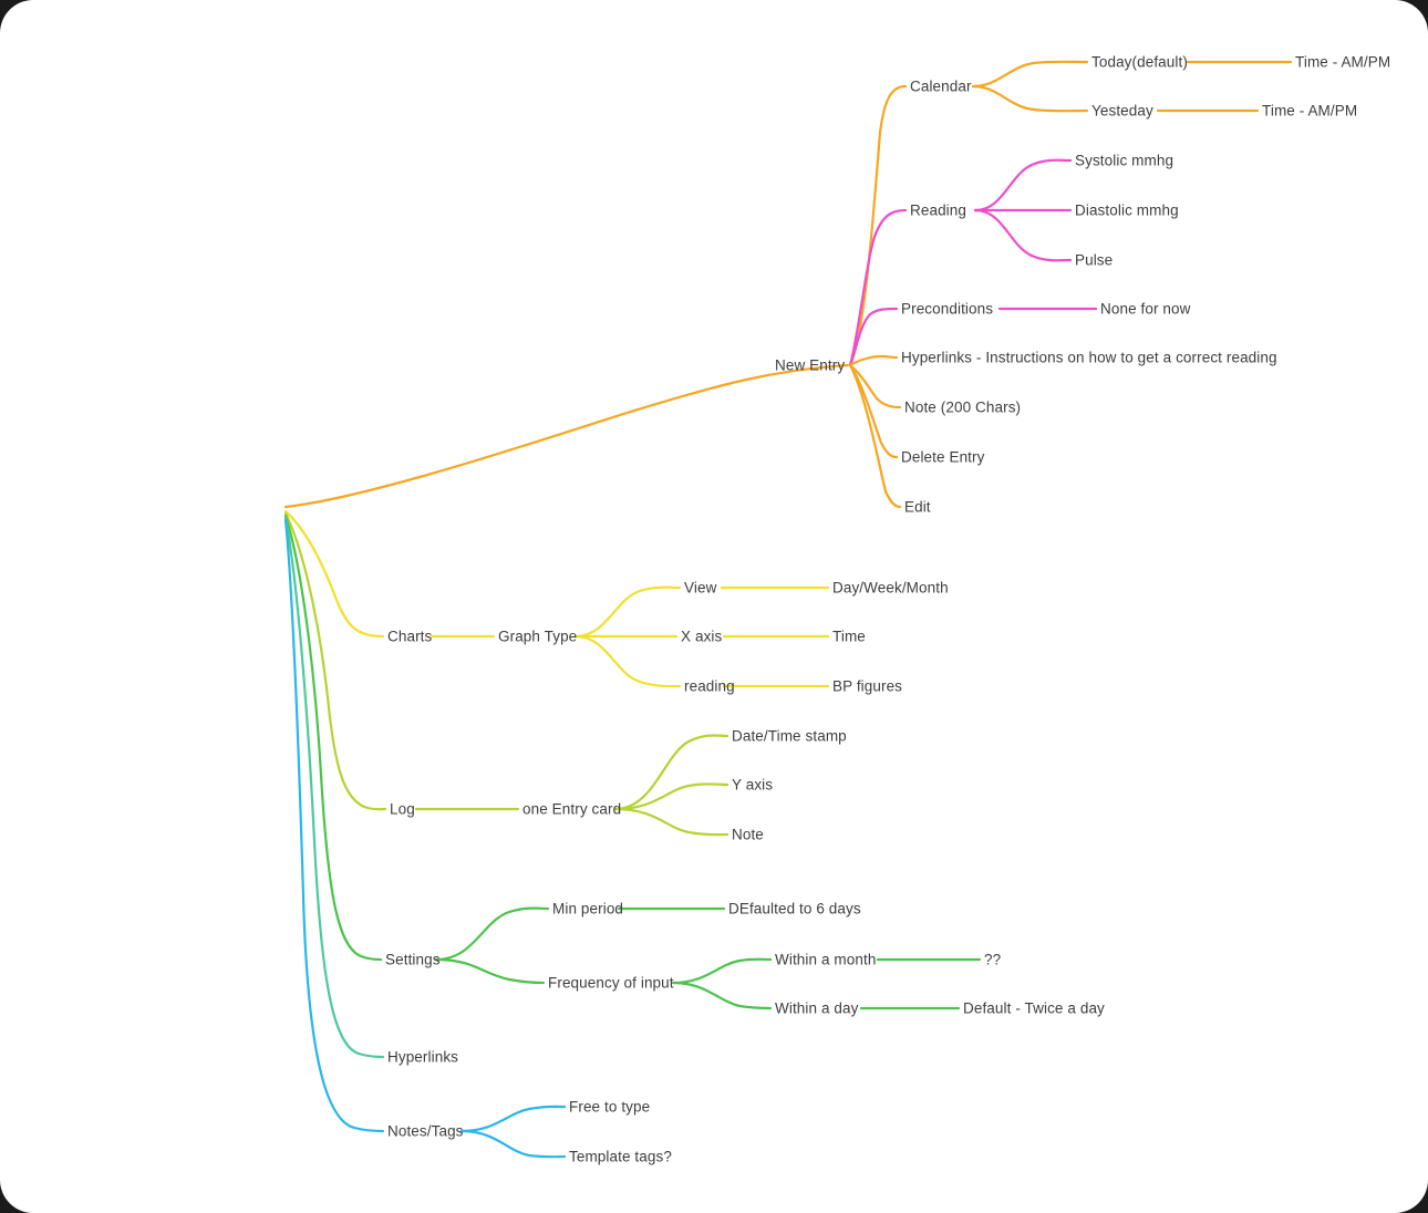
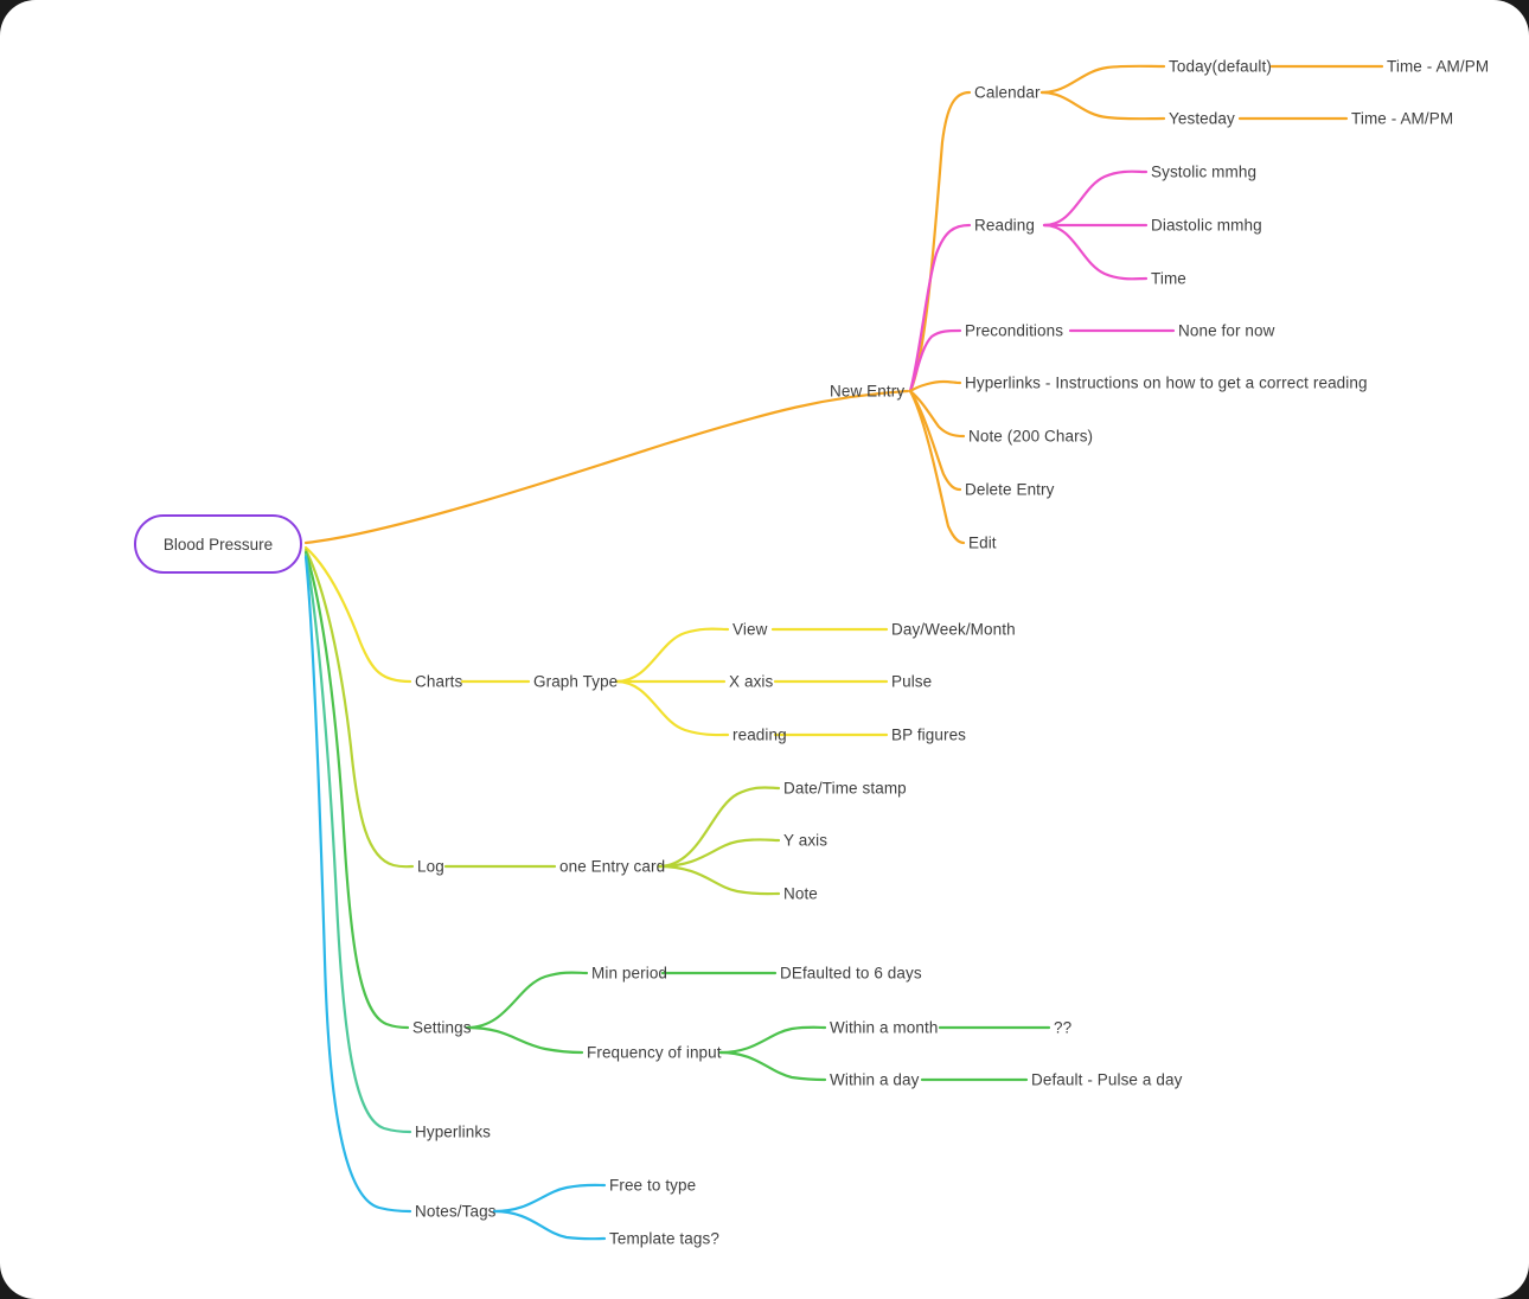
+ Blood Pressure
  New Entry
  Calendar
  Today(default)
  Time - AM/PM
  Yesteday
  Time - AM/PM
  Reading
  Systolic mmhg
  Diastolic mmhg
- Pulse
+ Time
  Preconditions
  None for now
  Hyperlinks - Instructions on how to get a correct reading
  Note (200 Chars)
  Delete Entry
  Edit
  Charts
  Graph Type
  View
  Day/Week/Month
  X axis
- Time
+ Pulse
  reading
  BP figures
  Log
  one Entry card
  Date/Time stamp
  Y axis
  Note
  Settings
  Min period
  DEfaulted to 6 days
  Frequency of input
  Within a month
  ??
  Within a day
- Default - Twice a day
+ Default - Pulse a day
  Hyperlinks
  Notes/Tags
  Free to type
  Template tags?
